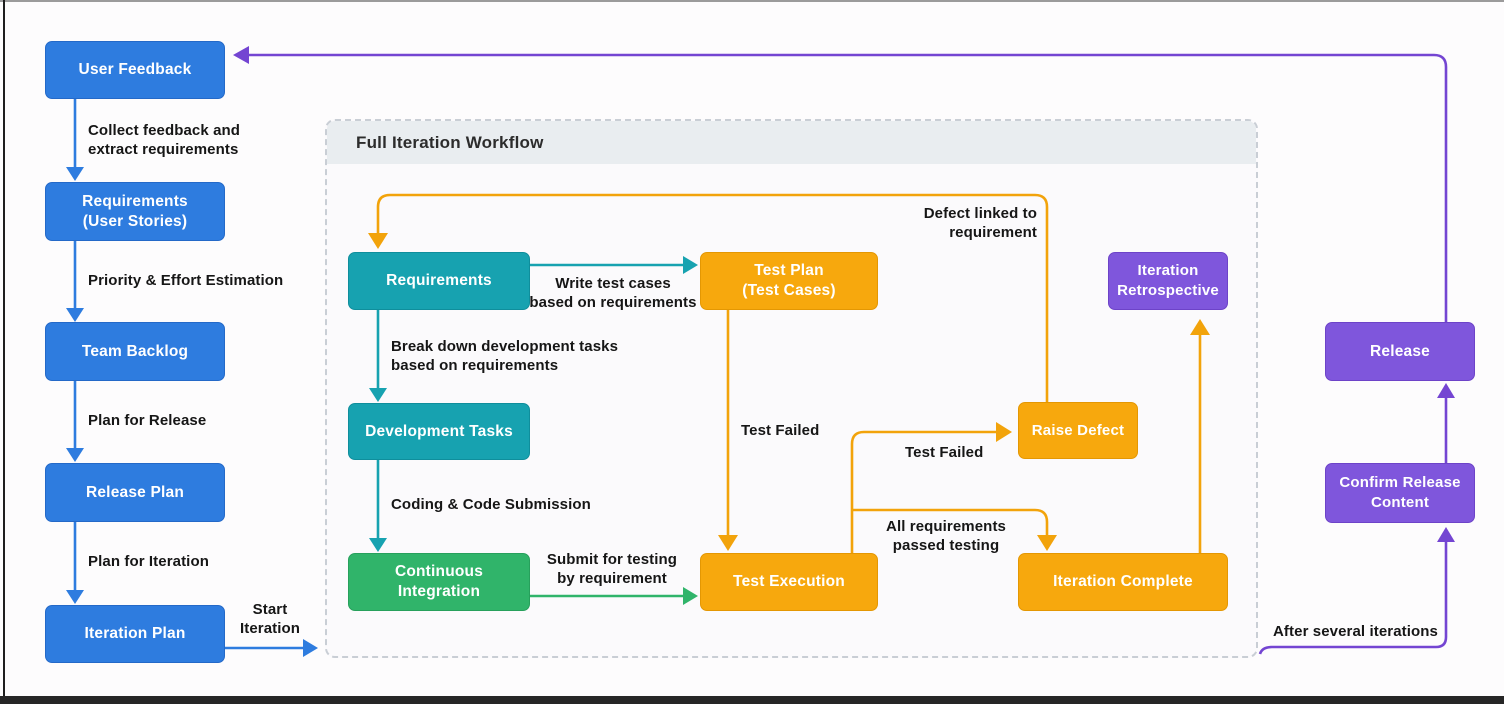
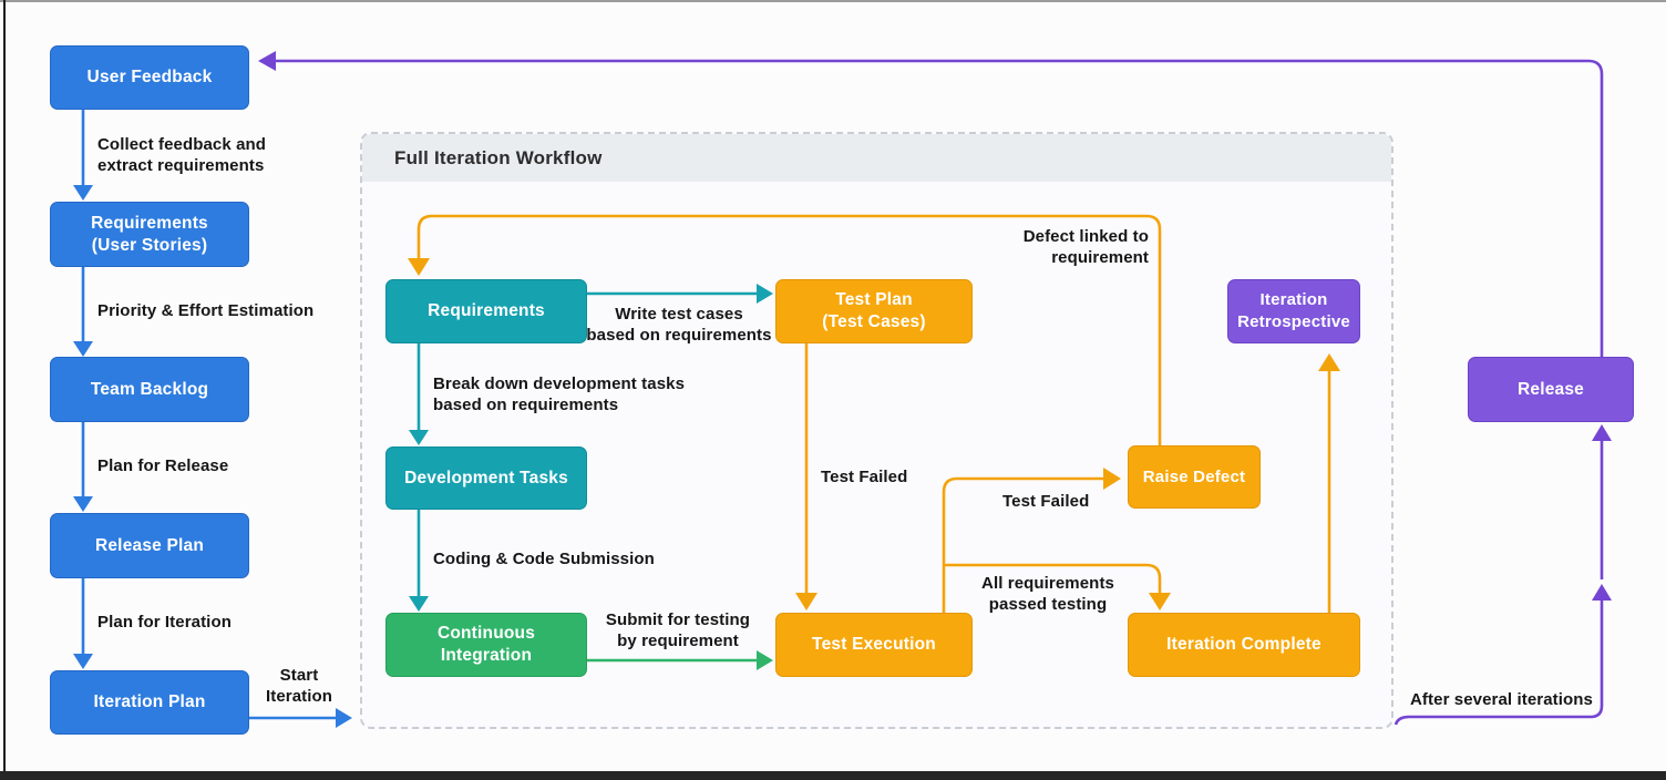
  Full Iteration Workflow
  User Feedback
  Requirements
  (User Stories)
  Team Backlog
  Release Plan
  Iteration Plan
  Requirements
  Development Tasks
  Continuous
  Integration
  Test Plan
  (Test Cases)
  Test Execution
  Raise Defect
  Iteration Complete
  Iteration
  Retrospective
  Release
- Confirm Release
- Content
  Collect feedback and
  extract requirements
  Priority & Effort Estimation
  Plan for Release
  Plan for Iteration
  Start
  Iteration
  Write test cases
  based on requirements
  Break down development tasks
  based on requirements
  Coding & Code Submission
  Submit for testing
  by requirement
  Defect linked to
  requirement
  Test Failed
  Test Failed
  All requirements
  passed testing
  After several iterations
